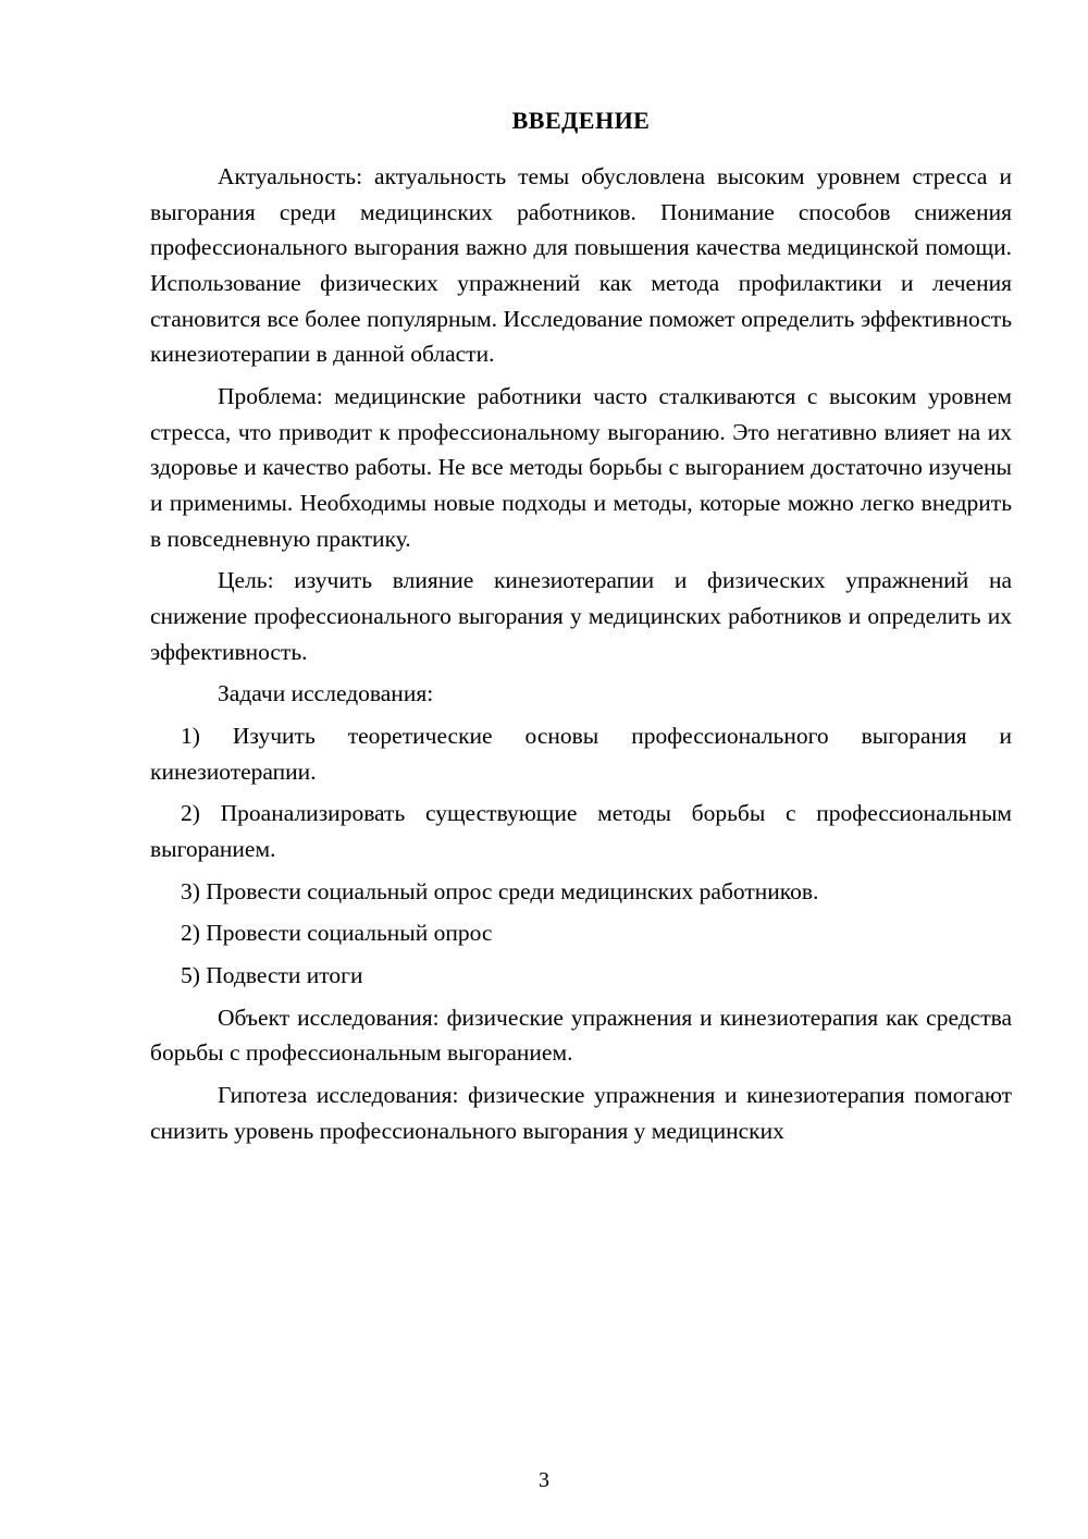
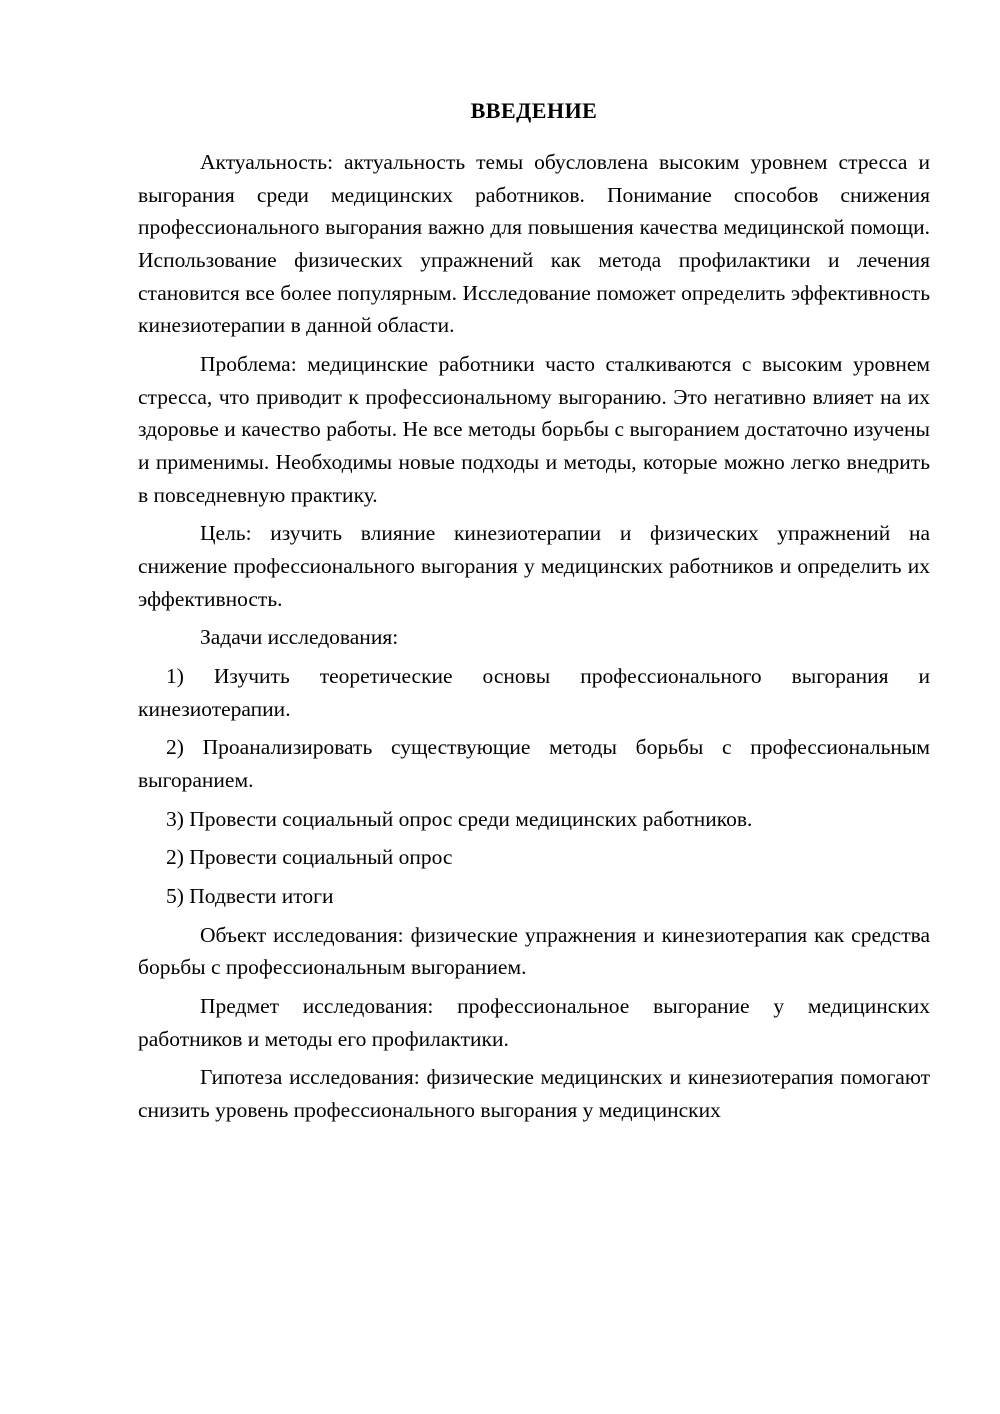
  ВВЕДЕНИЕ
  Актуальность: актуальность темы обусловлена высоким уровнем стресса и выгорания среди медицинских работников. Понимание способов снижения профессионального выгорания важно для повышения качества медицинской помощи. Использование физических упражнений как метода профилактики и лечения становится все более популярным. Исследование поможет определить эффективность кинезиотерапии в данной области.
  Проблема: медицинские работники часто сталкиваются с высоким уровнем стресса, что приводит к профессиональному выгоранию. Это негативно влияет на их здоровье и качество работы. Не все методы борьбы с выгоранием достаточно изучены и применимы. Необходимы новые подходы и методы, которые можно легко внедрить в повседневную практику.
  Цель: изучить влияние кинезиотерапии и физических упражнений на снижение профессионального выгорания у медицинских работников и определить их эффективность.
  Задачи исследования:
  1) Изучить теоретические основы профессионального выгорания и кинезиотерапии.
  2) Проанализировать существующие методы борьбы с профессиональным выгоранием.
  3) Провести социальный опрос среди медицинских работников.
  2) Провести социальный опрос
  5) Подвести итоги
  Объект исследования: физические упражнения и кинезиотерапия как средства борьбы с профессиональным выгоранием.
+ Предмет исследования: профессиональное выгорание у медицинских работников и методы его профилактики.
- Гипотеза исследования: физические упражнения и кинезиотерапия помогают снизить уровень профессионального выгорания у медицинских
+ Гипотеза исследования: физические медицинских и кинезиотерапия помогают снизить уровень профессионального выгорания у медицинских
- 3
